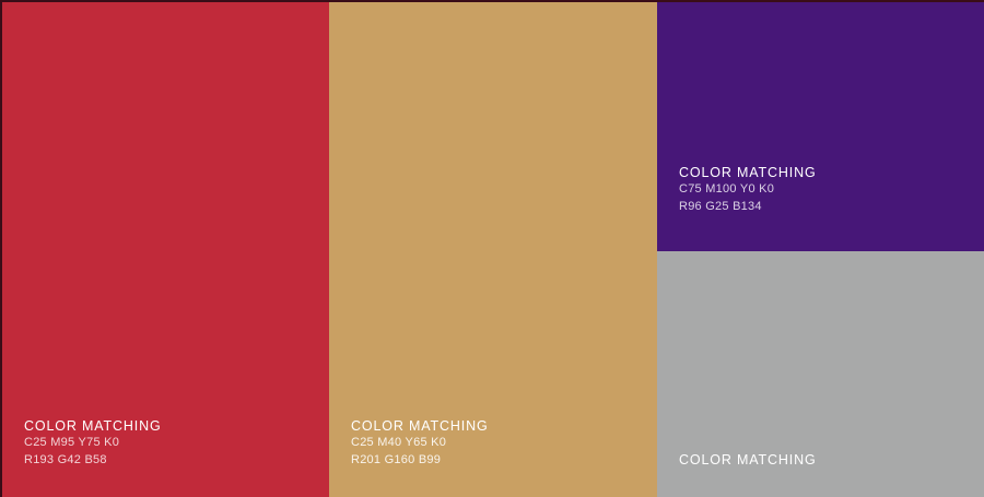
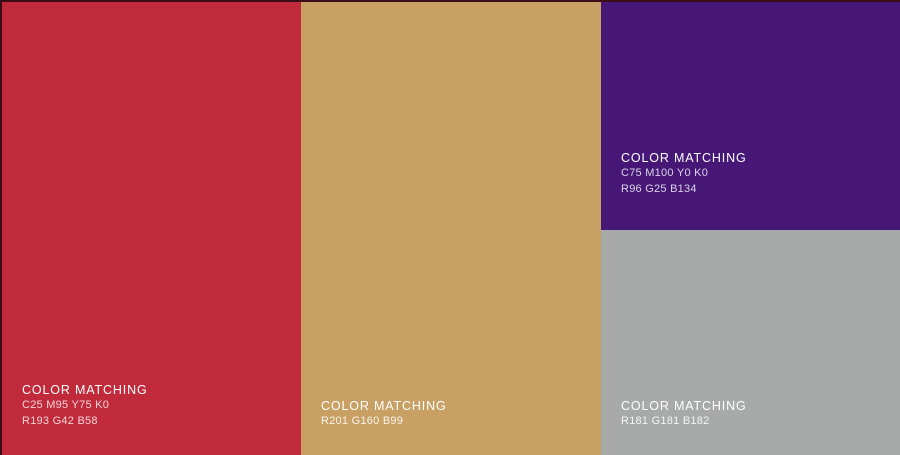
  COLOR MATCHING
  C25 M95 Y75 K0
  R193 G42 B58
  COLOR MATCHING
- C25 M40 Y65 K0
  R201 G160 B99
  COLOR MATCHING
  C75 M100 Y0 K0
  R96 G25 B134
  COLOR MATCHING
+ R181 G181 B182
